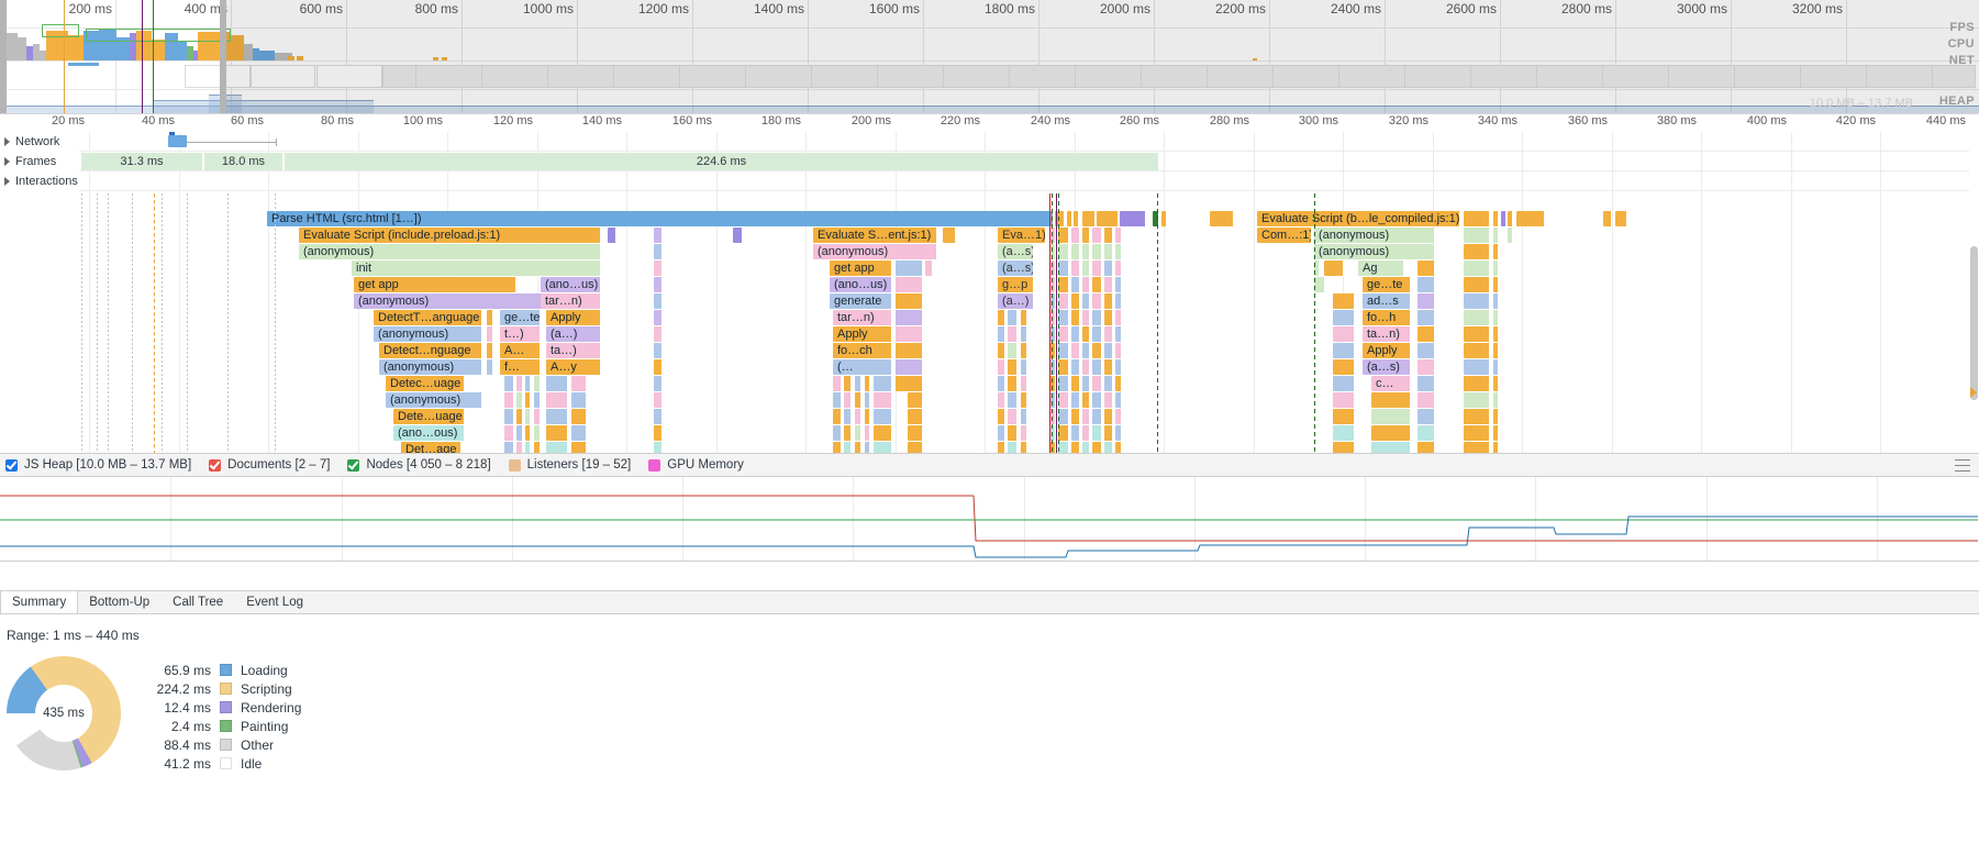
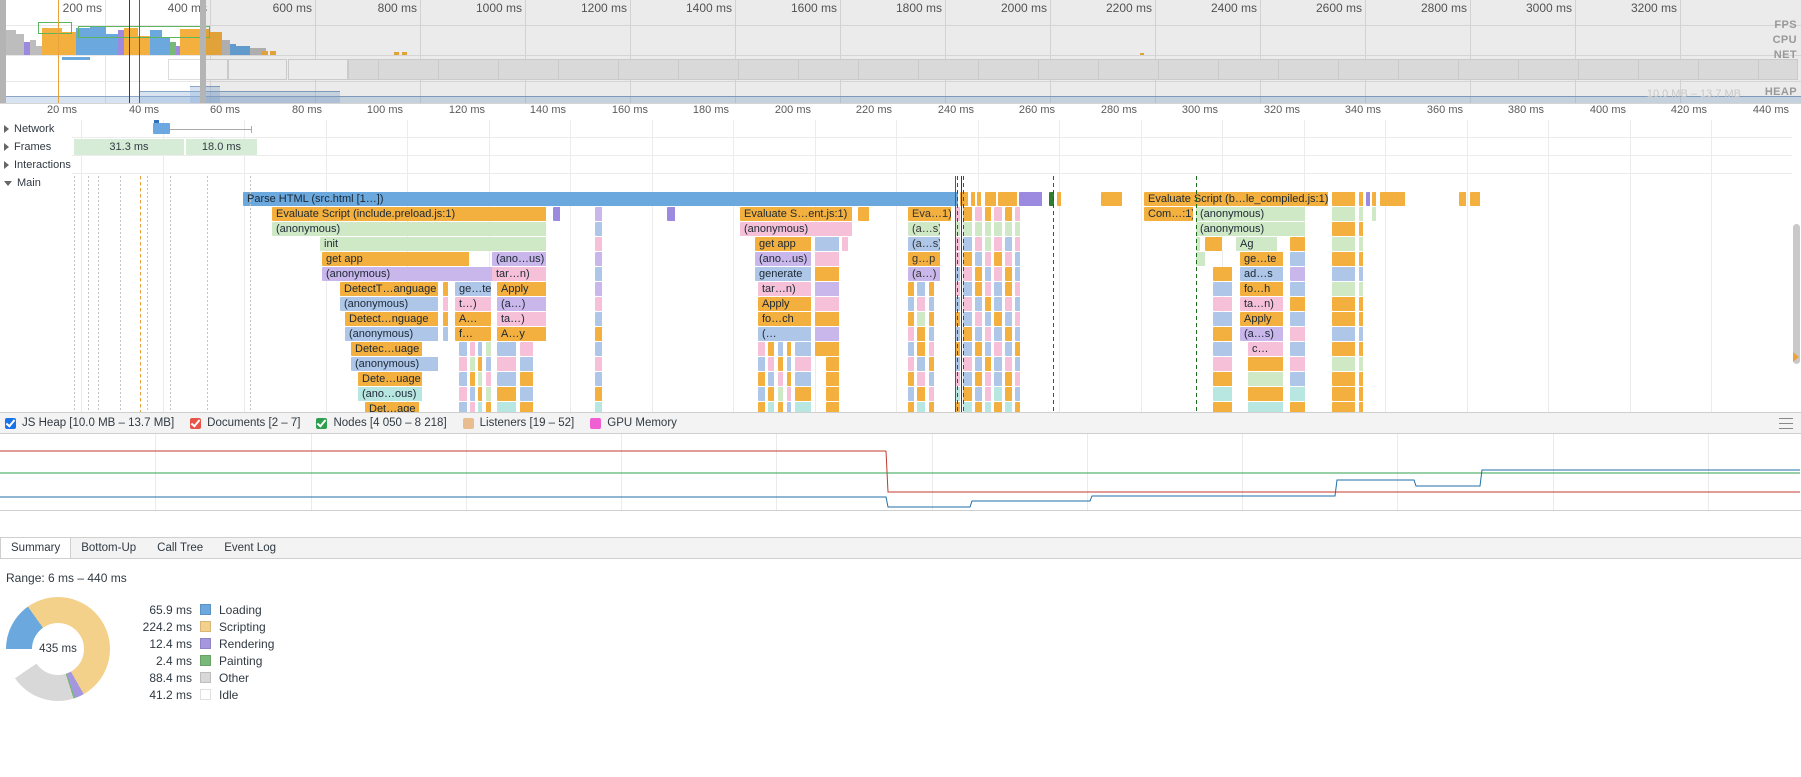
  200 ms
  400 m
  600 ms
  800 ms
  1000 ms
  1200 ms
  1400 ms
  1600 ms
  1800 ms
  2000 ms
  2200 ms
  2400 ms
  2600 ms
  2800 ms
  3000 ms
  3200 ms
  FPS
  CPU
  NET
  HEAP
  10.0 MB – 13.7 MB
  20 ms
  40 ms
  60 ms
  80 ms
  100 ms
  120 ms
  140 ms
  160 ms
  180 ms
  200 ms
  220 ms
  240 ms
  260 ms
  280 ms
  300 ms
  320 ms
  340 ms
  360 ms
  380 ms
  400 ms
  420 ms
  440 ms
  Network
  Frames
  31.3 ms
  18.0 ms
- 224.6 ms
  Interactions
+ Main
  arse HTML (src.html [1…])
  Evaluate Script (b…le_compiled.js:1)
  Evaluate Script (include.preload.js:1)
  Evaluate S…ent.js:1)
  Eva…1)
  Com…:1)
  (anonymous)
  (anonymous)
  (anonymous)
  (a…s)
  (anonymous)
  init
  get app
  (a…s)
  Ag
  get app
  (ano…us)
  (ano…us)
  g…p
  ge…te
  (anonymous)
  tar…n)
  generate
  (a…)
  ad…s
  DetectT…anguage
  ge…te
  Apply
  tar…n)
  fo…h
  (anonymous)
  t…)
  (a…)
  Apply
  ta…n)
  Detect…nguage
  A…
  ta…)
  fo…ch
  Apply
  (anonymous)
  f…
  A…y
  (…
  (a…s)
  Detec…uage
  c…
  (anonymous)
  Dete…uage
  (ano…ous)
  Det…age
  JS Heap [10.0 MB – 13.7 MB]
  Documents [2 – 7]
  Nodes [4 050 – 8 218]
  Listeners [19 – 52]
  GPU Memory
  Summary
  Bottom-Up
  Call Tree
  Event Log
- Range: 1 ms – 440 ms
+ Range: 6 ms – 440 ms
  435 ms
  65.9 ms
  Loading
  224.2 ms
  Scripting
  12.4 ms
  Rendering
  2.4 ms
  Painting
  88.4 ms
  Other
  41.2 ms
  Idle
